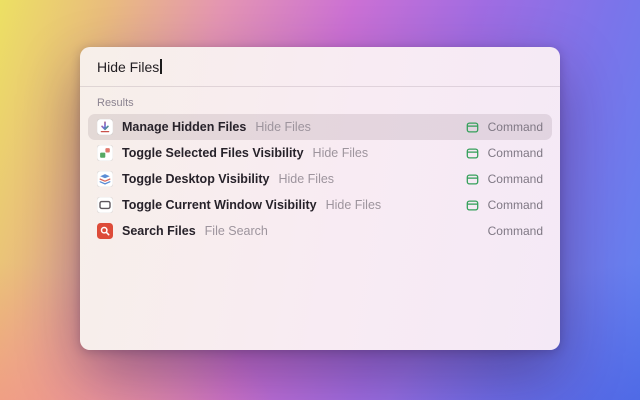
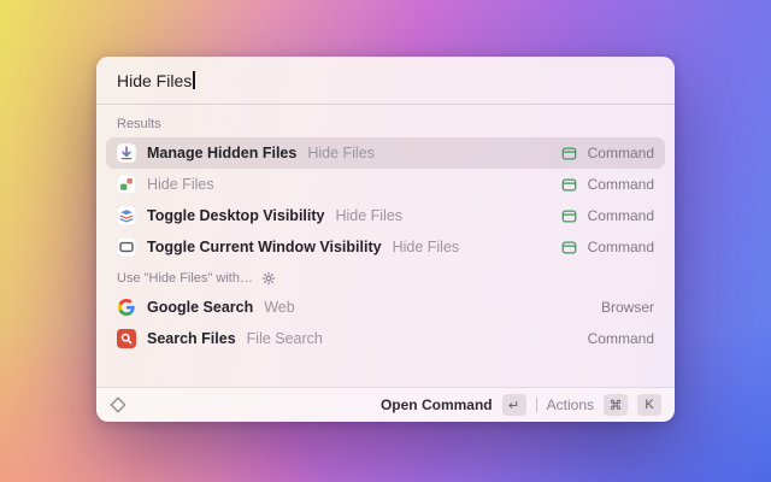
  Hide Files
  Results
  Manage Hidden Files
  Hide Files
  Command
- Toggle Selected Files Visibility
  Hide Files
  Command
  Toggle Desktop Visibility
  Hide Files
  Command
  Toggle Current Window Visibility
  Hide Files
  Command
+ Use "Hide Files" with…
+ Google Search
+ Web
+ Browser
  Search Files
  File Search
  Command
+ Open Command
+ ↵
+ Actions
+ ⌘
+ K
